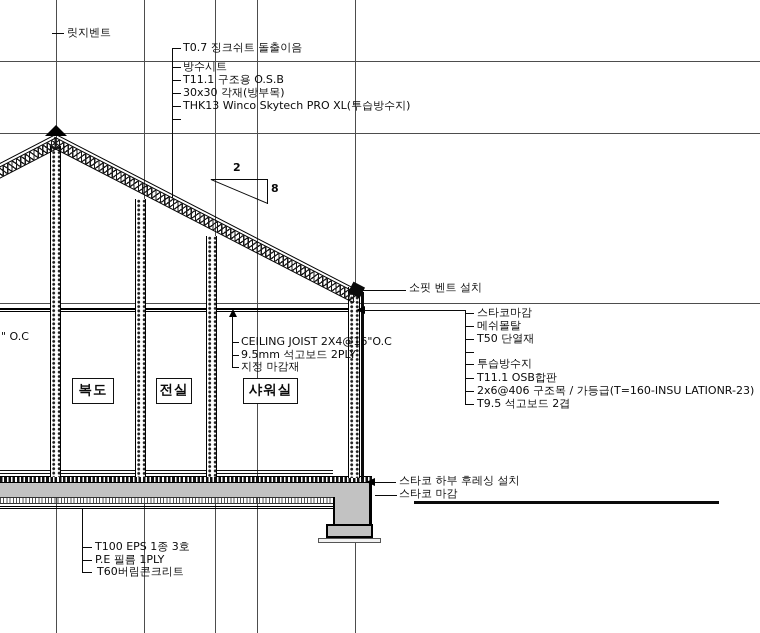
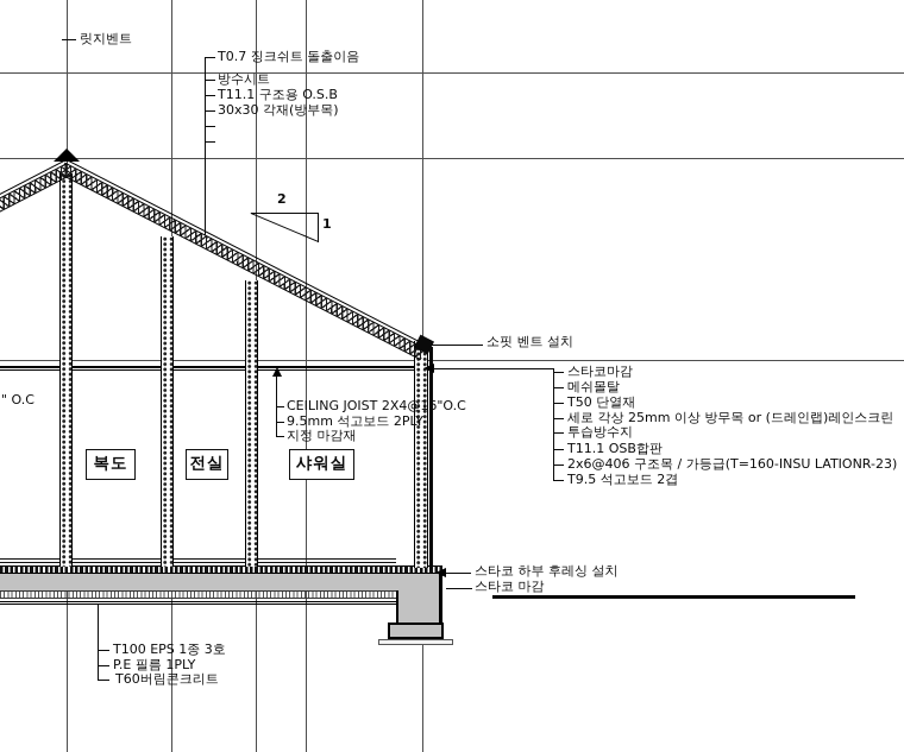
  릿지벤트
  T0.7 징크쉬트 돌출이음
  방수시트
  T11.1 구조용 O.S.B
  30x30 각재(방부목)
- THK13 Winco Skytech PRO XL(투습방수지)
  2
- 8
+ 1
  소핏 벤트 설치
  스타코마감
  메쉬몰탈
  T50 단열재
+ 세로 각상 25mm 이상 방무목 or (드레인랩)레인스크린
  투습방수지
  T11.1 OSB합판
  2x6@406 구조목 / 가등급(T=160-INSU LATIONR-23)
  T9.5 석고보드 2겹
  CEILING JOIST 2X4@16"O.C
  9.5mm 석고보드 2PLY
  지정 마감재
  " O.C
  복도
  전실
  샤워실
  스타코 하부 후레싱 설치
  스타코 마감
  T100 EPS 1종 3호
  P.E 필름 1PLY
  T60버림콘크리트
